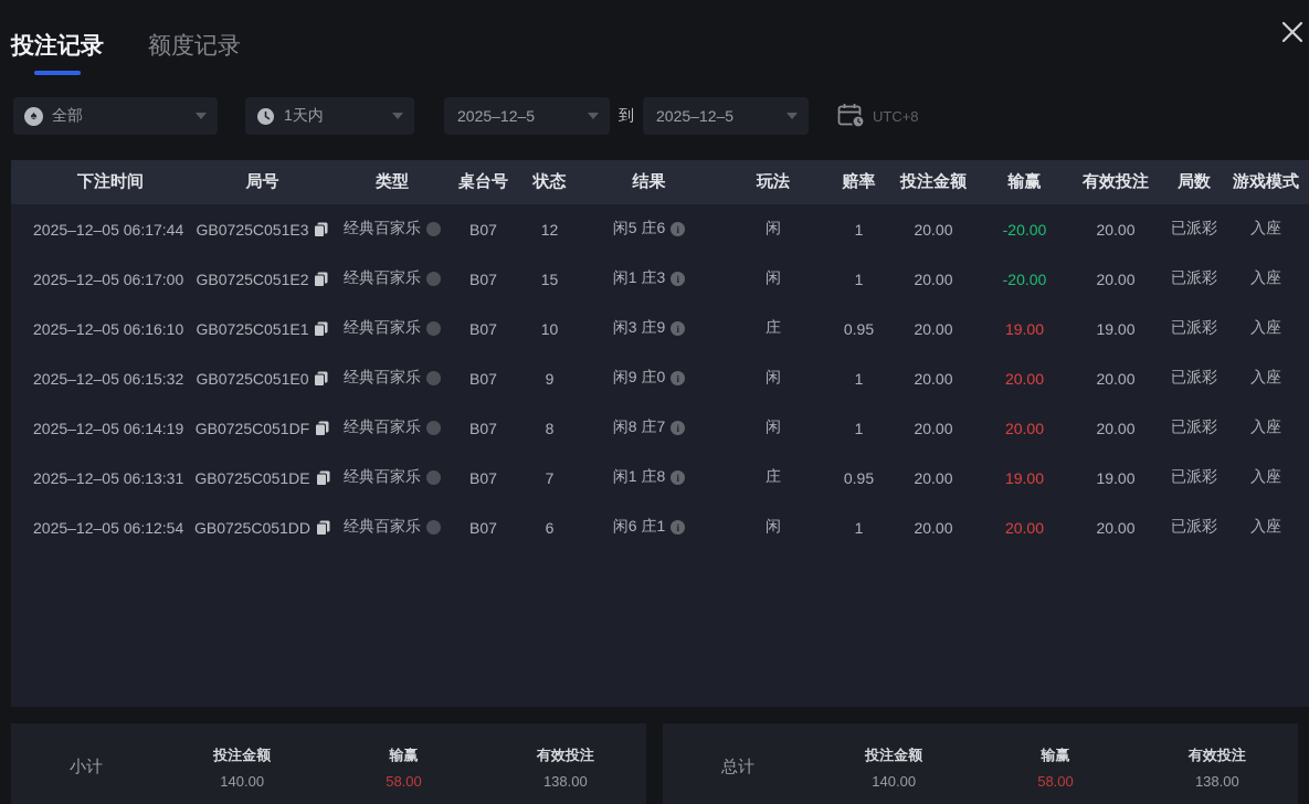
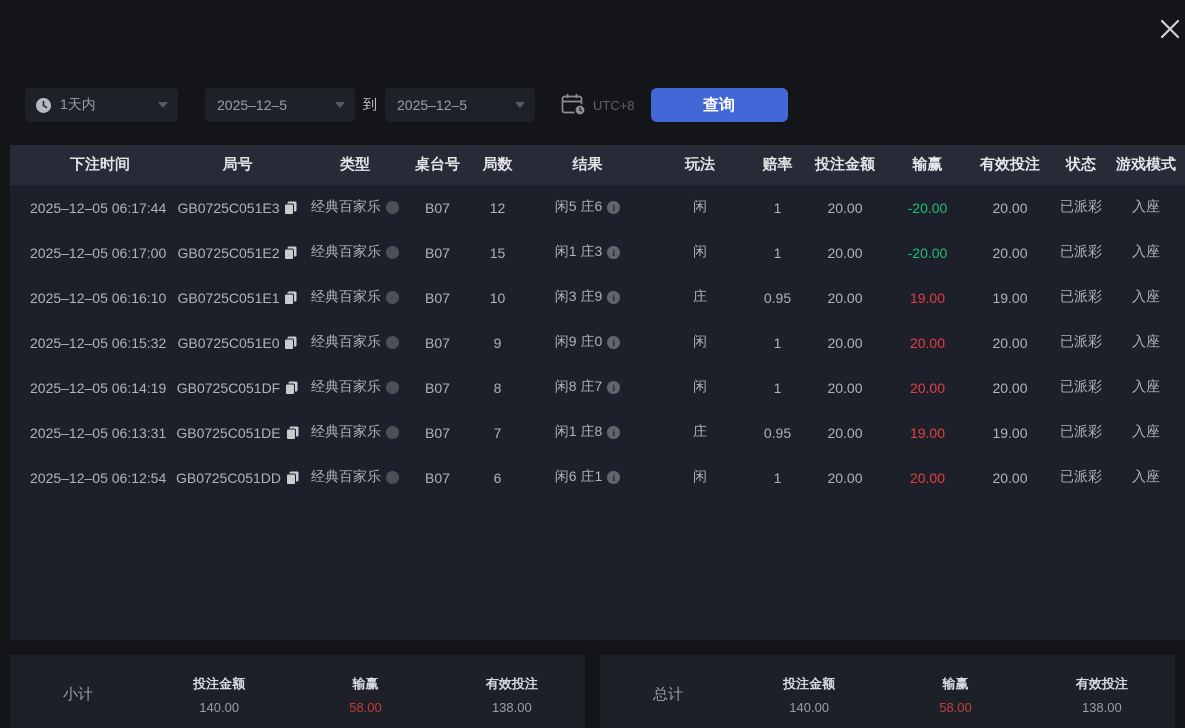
- 投注记录
- 额度记录
- ♠
- 全部
  1天内
  2025–12–5
  到
  2025–12–5
  UTC+8
+ 查询
  下注时间
  局号
  类型
  桌台号
- 状态
+ 局数
  结果
  玩法
  赔率
  投注金额
  输赢
  有效投注
- 局数
+ 状态
  游戏模式
  2025–12–05 06:17:44
  GB0725C051E3
  经典百家乐
  B07
  12
  闲5 庄6
  i
  闲
  1
  20.00
  -20.00
  20.00
  已派彩
  入座
  2025–12–05 06:17:00
  GB0725C051E2
  经典百家乐
  B07
  15
  闲1 庄3
  i
  闲
  1
  20.00
  -20.00
  20.00
  已派彩
  入座
  2025–12–05 06:16:10
  GB0725C051E1
  经典百家乐
  B07
  10
  闲3 庄9
  i
  庄
  0.95
  20.00
  19.00
  19.00
  已派彩
  入座
  2025–12–05 06:15:32
  GB0725C051E0
  经典百家乐
  B07
  9
  闲9 庄0
  i
  闲
  1
  20.00
  20.00
  20.00
  已派彩
  入座
  2025–12–05 06:14:19
  GB0725C051DF
  经典百家乐
  B07
  8
  闲8 庄7
  i
  闲
  1
  20.00
  20.00
  20.00
  已派彩
  入座
  2025–12–05 06:13:31
  GB0725C051DE
  经典百家乐
  B07
  7
  闲1 庄8
  i
  庄
  0.95
  20.00
  19.00
  19.00
  已派彩
  入座
  2025–12–05 06:12:54
  GB0725C051DD
  经典百家乐
  B07
  6
  闲6 庄1
  i
  闲
  1
  20.00
  20.00
  20.00
  已派彩
  入座
  小计
  投注金额
  140.00
  输赢
  58.00
  有效投注
  138.00
  总计
  投注金额
  140.00
  输赢
  58.00
  有效投注
  138.00
